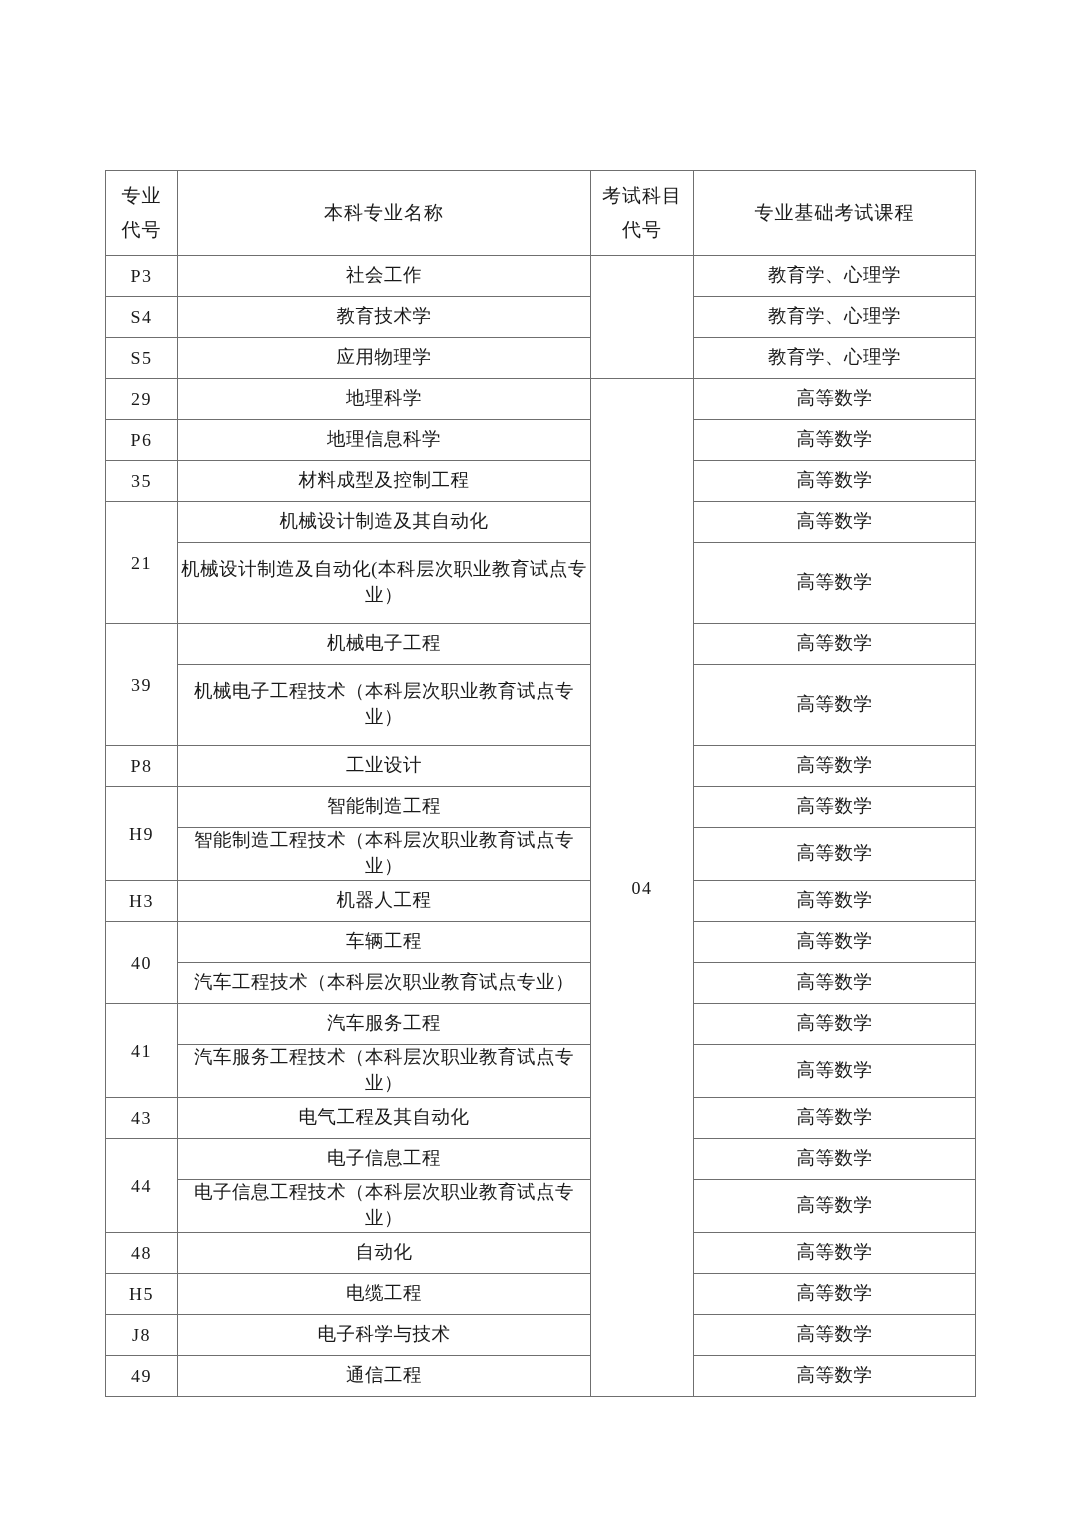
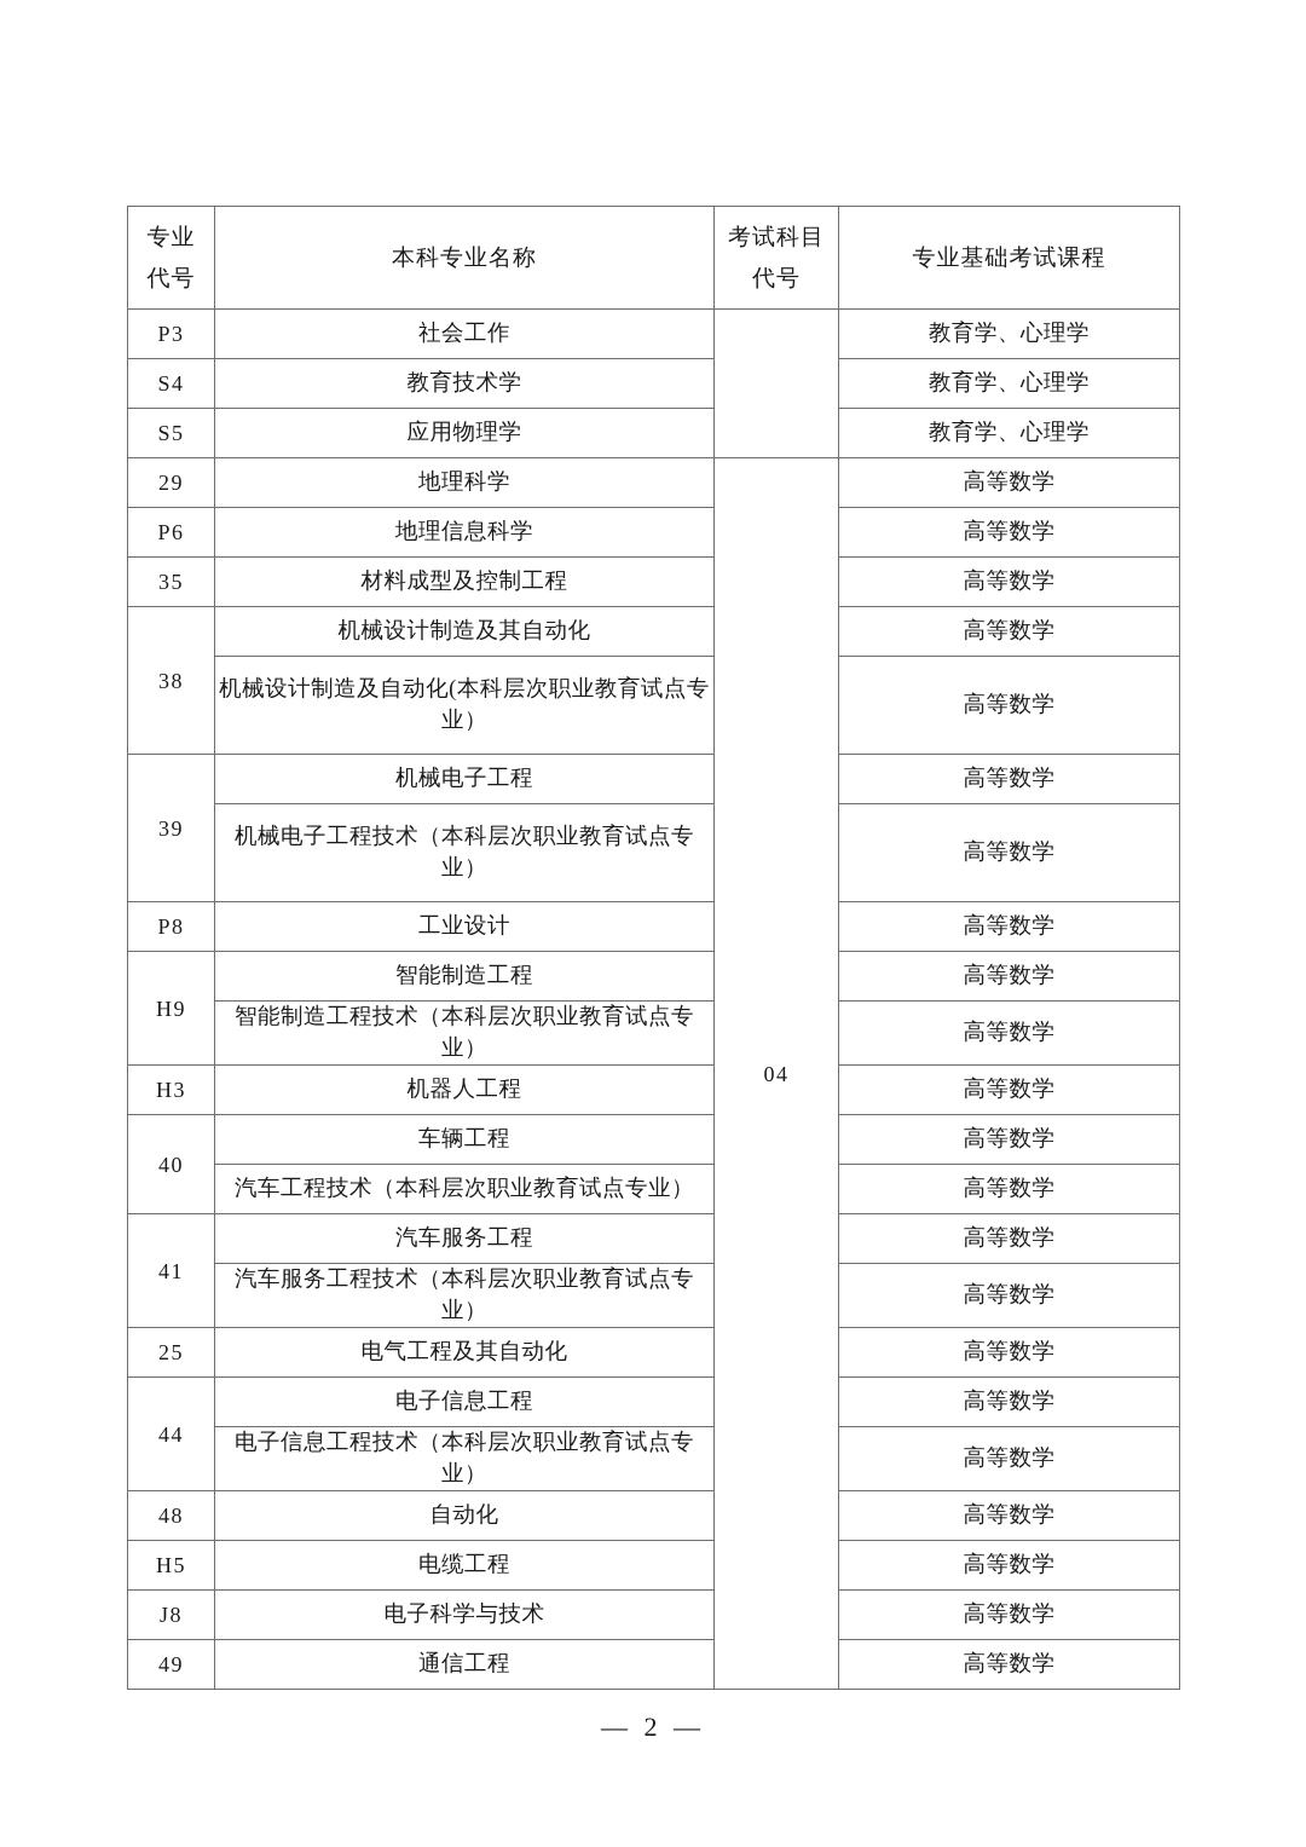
  专业 代号	本科专业名称	考试科目 代号	专业基础考试课程
  P3	社会工作		教育学、心理学
  S4	教育技术学	教育学、心理学
  S5	应用物理学	教育学、心理学
  29	地理科学	04	高等数学
  P6	地理信息科学	高等数学
  35	材料成型及控制工程	高等数学
- 21	机械设计制造及其自动化	高等数学
+ 38	机械设计制造及其自动化	高等数学
  机械设计制造及自动化(本科层次职业教育试点专业）	高等数学
  39	机械电子工程	高等数学
  机械电子工程技术（本科层次职业教育试点专业）	高等数学
  P8	工业设计	高等数学
  H9	智能制造工程	高等数学
  智能制造工程技术（本科层次职业教育试点专业）	高等数学
  H3	机器人工程	高等数学
  40	车辆工程	高等数学
  汽车工程技术（本科层次职业教育试点专业）	高等数学
  41	汽车服务工程	高等数学
  汽车服务工程技术（本科层次职业教育试点专业）	高等数学
- 43	电气工程及其自动化	高等数学
+ 25	电气工程及其自动化	高等数学
  44	电子信息工程	高等数学
  电子信息工程技术（本科层次职业教育试点专业）	高等数学
  48	自动化	高等数学
  H5	电缆工程	高等数学
  J8	电子科学与技术	高等数学
  49	通信工程	高等数学
+ — 2 —
